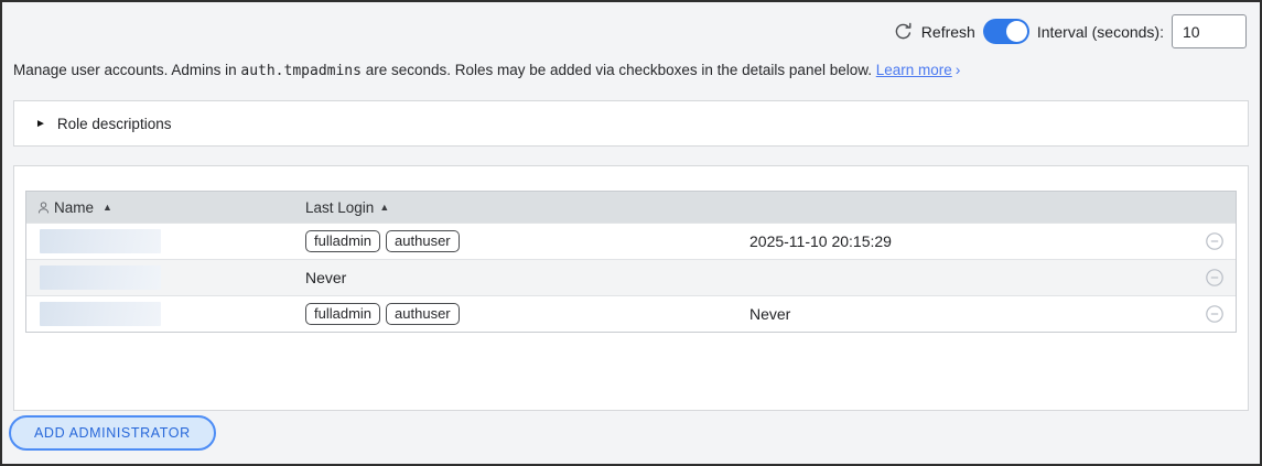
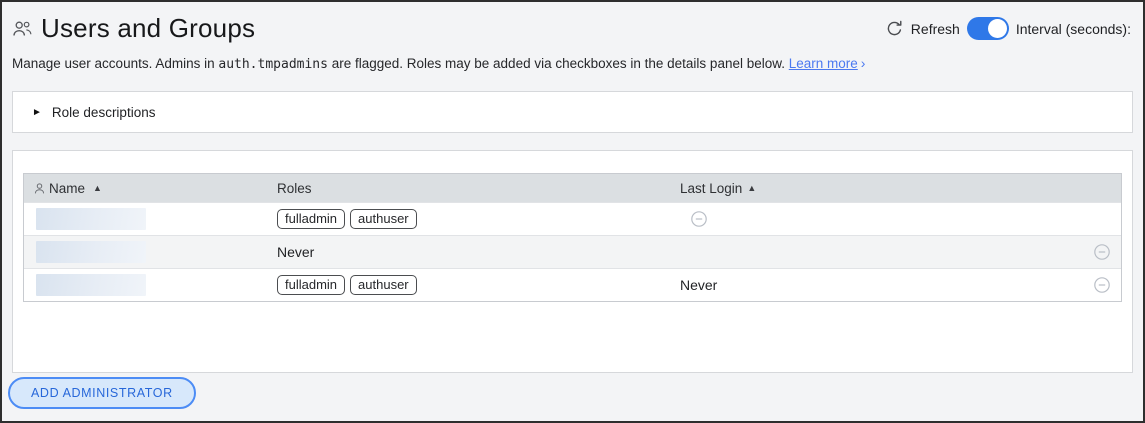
+ Users and Groups
  Refresh
  Interval (seconds):
- 10
- Manage user accounts. Admins in auth.tmpadmins are seconds. Roles may be added via checkboxes in the details panel below. Learn more ›
+ Manage user accounts. Admins in auth.tmpadmins are flagged. Roles may be added via checkboxes in the details panel below. Learn more ›
  ►
  Role descriptions
  Name
  ▲
+ Roles
  Last Login
  ▲
  fulladmin
  authuser
- 2025-11-10 20:15:29
  Never
  fulladmin
  authuser
  Never
  ADD ADMINISTRATOR
